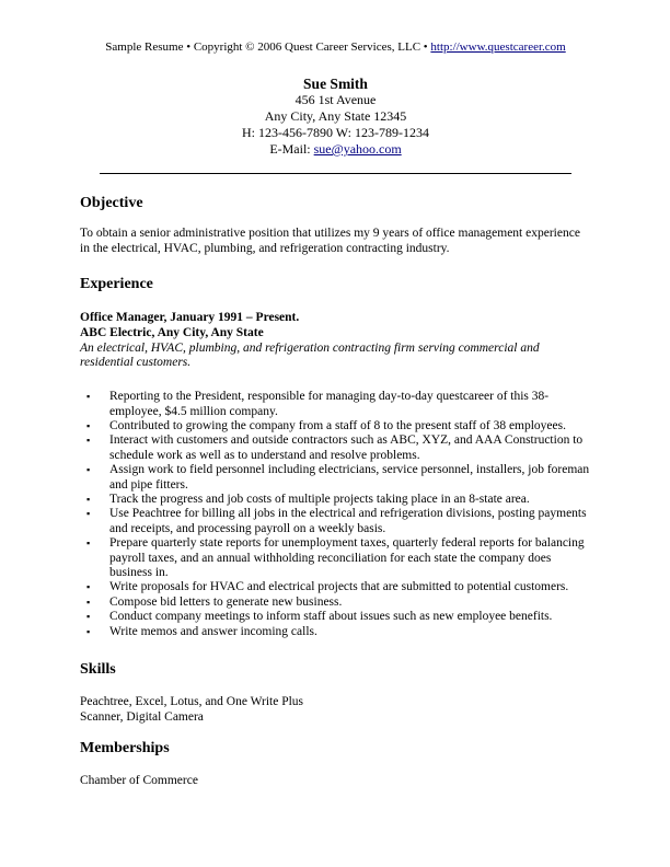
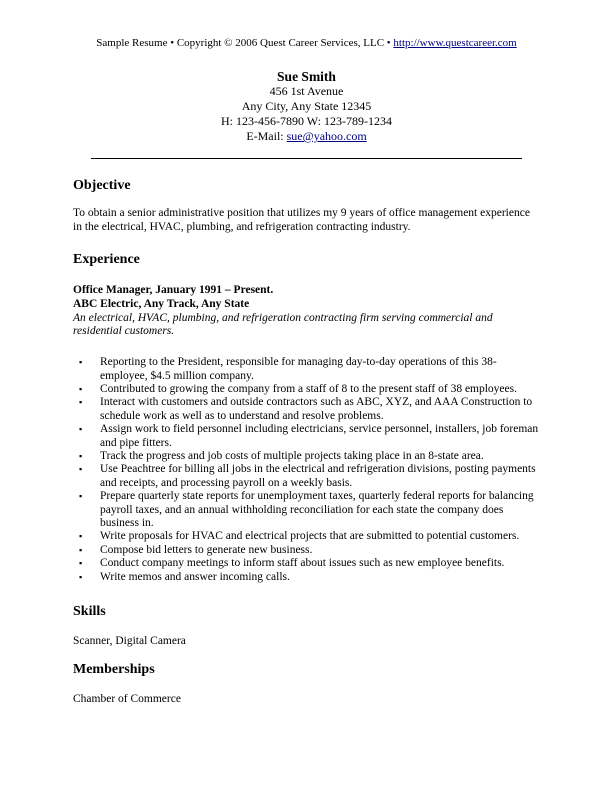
  Sample Resume • Copyright © 2006 Quest Career Services, LLC • http://www.questcareer.com
  Sue Smith
  456 1st Avenue
  Any City, Any State 12345
  H: 123-456-7890 W: 123-789-1234
  E-Mail: sue@yahoo.com
  Objective
  To obtain a senior administrative position that utilizes my 9 years of office management experience in the electrical, HVAC, plumbing, and refrigeration contracting industry.
  Experience
  Office Manager, January 1991 – Present.
- ABC Electric, Any City, Any State
+ ABC Electric, Any Track, Any State
  An electrical, HVAC, plumbing, and refrigeration contracting firm serving commercial and residential customers.
  ▪
- Reporting to the President, responsible for managing day-to-day questcareer of this 38-employee, $4.5 million company.
+ Reporting to the President, responsible for managing day-to-day operations of this 38-employee, $4.5 million company.
  ▪
  Contributed to growing the company from a staff of 8 to the present staff of 38 employees.
  ▪
  Interact with customers and outside contractors such as ABC, XYZ, and AAA Construction to schedule work as well as to understand and resolve problems.
  ▪
  Assign work to field personnel including electricians, service personnel, installers, job foreman and pipe fitters.
  ▪
  Track the progress and job costs of multiple projects taking place in an 8-state area.
  ▪
  Use Peachtree for billing all jobs in the electrical and refrigeration divisions, posting payments and receipts, and processing payroll on a weekly basis.
  ▪
  Prepare quarterly state reports for unemployment taxes, quarterly federal reports for balancing payroll taxes, and an annual withholding reconciliation for each state the company does business in.
  ▪
  Write proposals for HVAC and electrical projects that are submitted to potential customers.
  ▪
  Compose bid letters to generate new business.
  ▪
  Conduct company meetings to inform staff about issues such as new employee benefits.
  ▪
  Write memos and answer incoming calls.
  Skills
- Peachtree, Excel, Lotus, and One Write Plus
  Scanner, Digital Camera
  Memberships
  Chamber of Commerce
